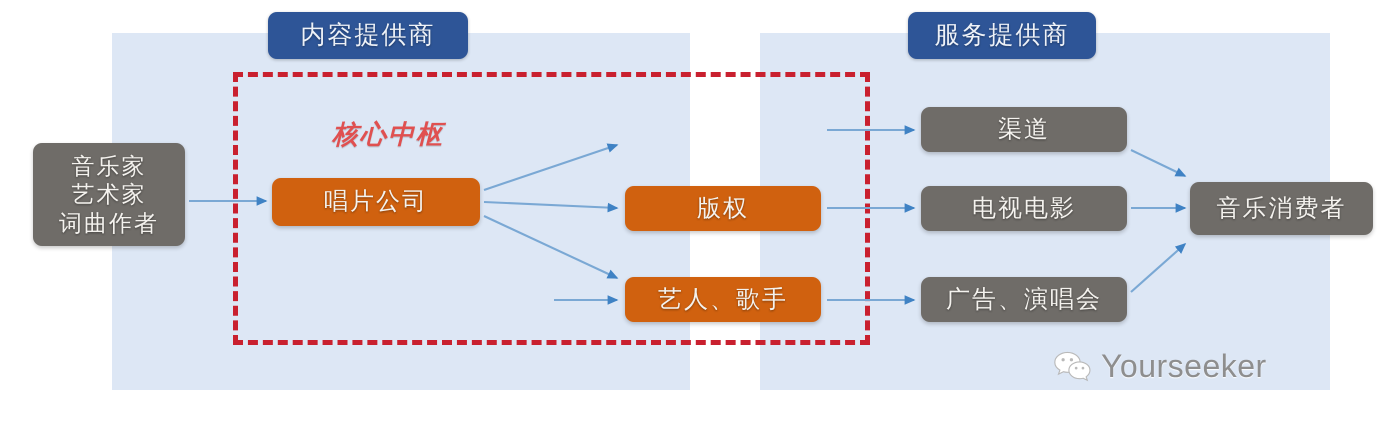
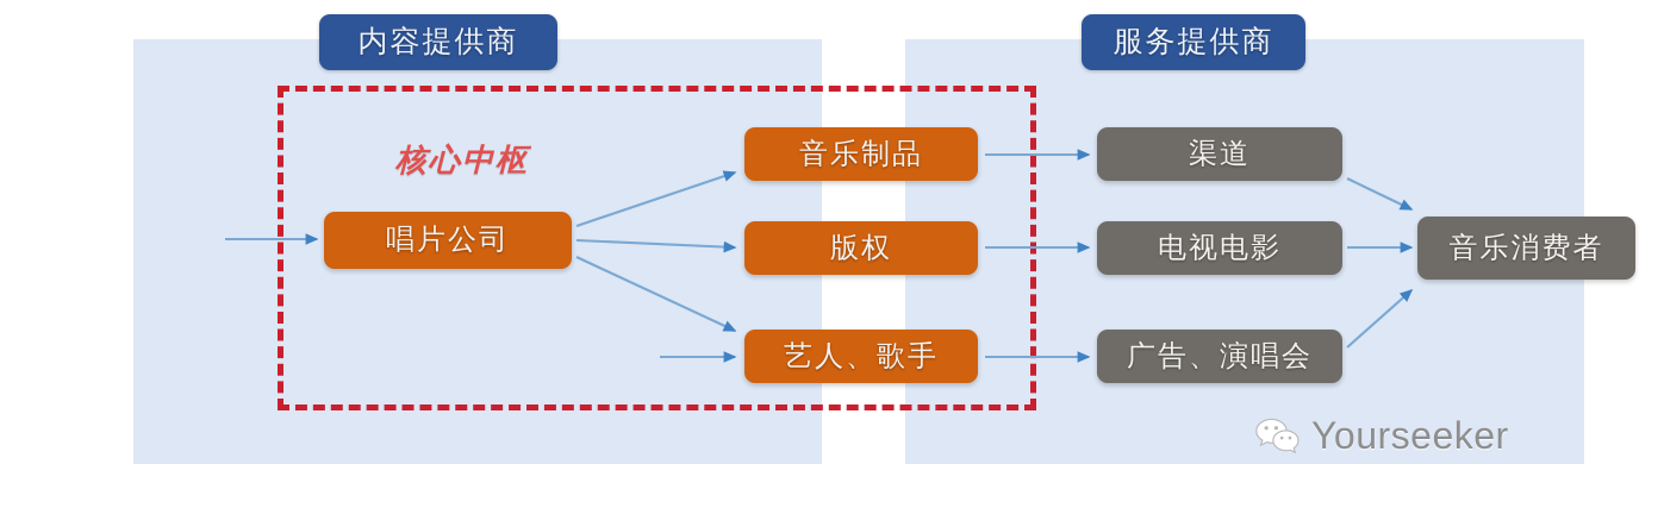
  内容提供商
  服务提供商
  核心中枢
- 音乐家
- 艺术家
- 词曲作者
  唱片公司
+ 音乐制品
  版权
  艺人、歌手
  渠道
  电视电影
  广告、演唱会
  音乐消费者
  Yourseeker
